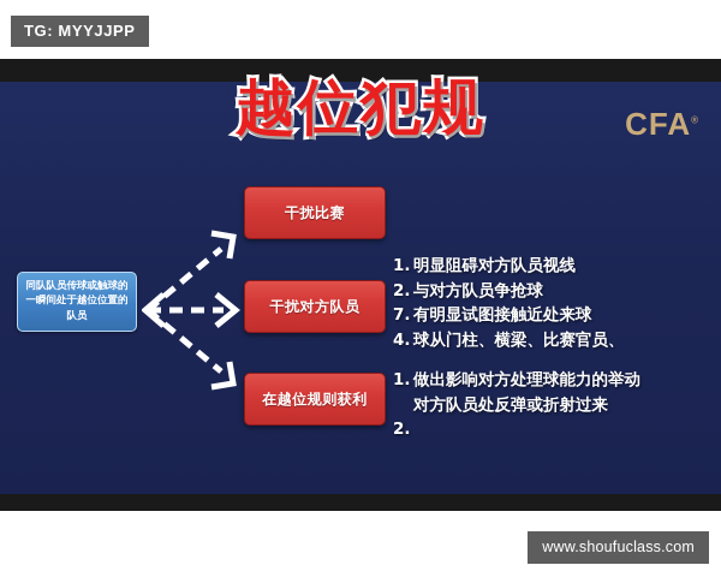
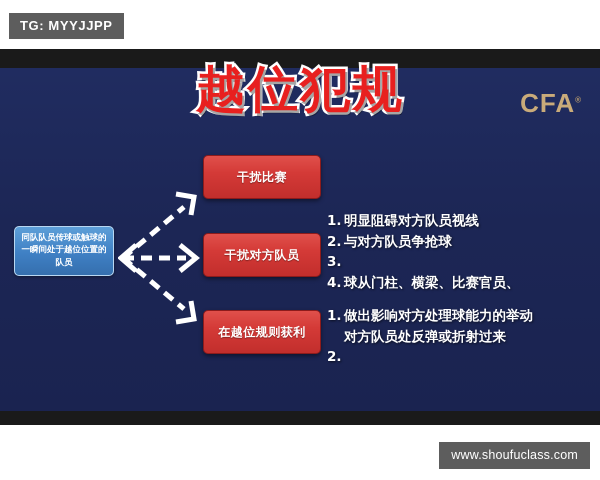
  TG: MYYJJPP
  越位犯规
  CFA®
  同队队员传球或触球的一瞬间处于越位位置的队员
  干扰比赛
  干扰对方队员
  在越位规则获利
  1.
  明显阻碍对方队员视线
  2.
  与对方队员争抢球
- 7.
+ 3.
- 有明显试图接触近处来球
  4.
  球从门柱、横梁、比赛官员、
  1.
  做出影响对方处理球能力的举动
  对方队员处反弹或折射过来
  2.
  www.shoufuclass.com
